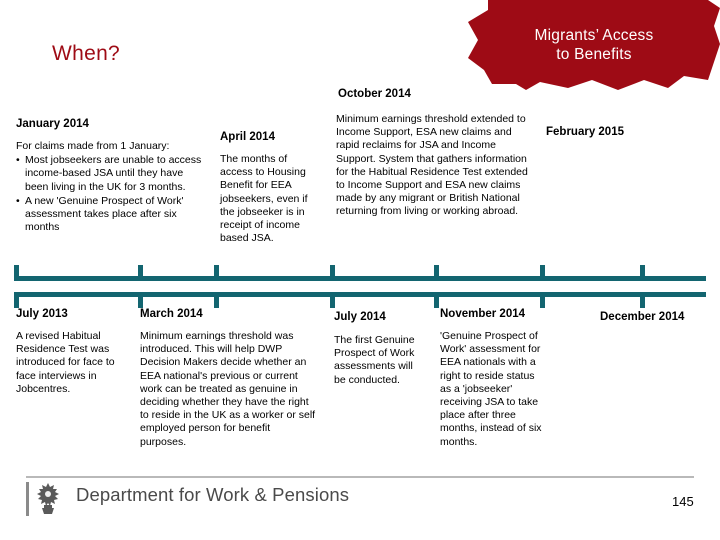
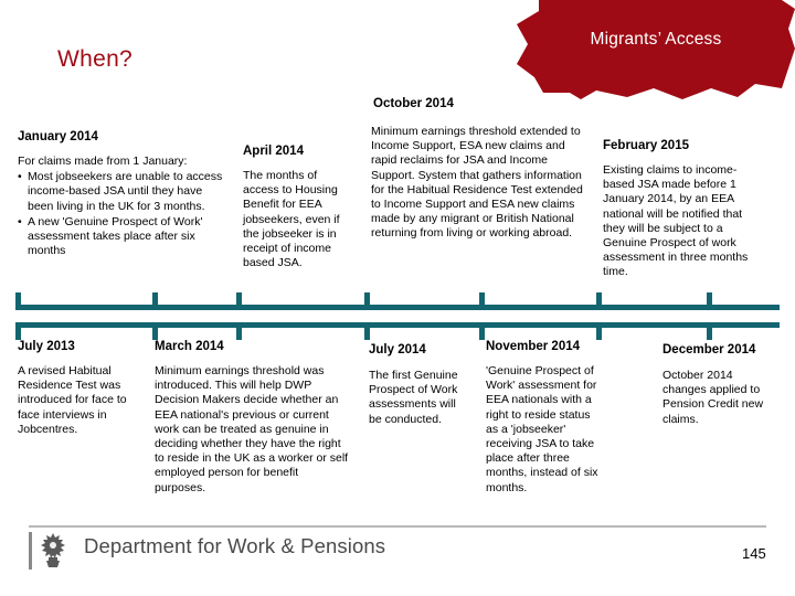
  Migrants’ Access
- to Benefits
  When?
  October 2014
  January 2014
  For claims made from 1 January:
  Most jobseekers are unable to access income-based JSA until they have been living in the UK for 3 months.
  A new 'Genuine Prospect of Work' assessment takes place after six months
  April 2014
  The months of access to Housing Benefit for EEA jobseekers, even if the jobseeker is in receipt of income based JSA.
  Minimum earnings threshold extended to Income Support, ESA new claims and rapid reclaims for JSA and Income Support. System that gathers information for the Habitual Residence Test extended to Income Support and ESA new claims made by any migrant or British National returning from living or working abroad.
  February 2015
+ Existing claims to income-based JSA made before 1 January 2014, by an EEA national will be notified that they will be subject to a Genuine Prospect of work assessment in three months time.
  July 2013
  A revised Habitual Residence Test was introduced for face to face interviews in Jobcentres.
  March 2014
  Minimum earnings threshold was introduced. This will help DWP Decision Makers decide whether an EEA national's previous or current work can be treated as genuine in deciding whether they have the right to reside in the UK as a worker or self employed person for benefit purposes.
  July 2014
  The first Genuine Prospect of Work assessments will be conducted.
  November 2014
  'Genuine Prospect of Work' assessment for EEA nationals with a right to reside status as a 'jobseeker' receiving JSA to take place after three months, instead of six months.
  December 2014
+ October 2014 changes applied to Pension Credit new claims.
  Department for Work & Pensions
  145
